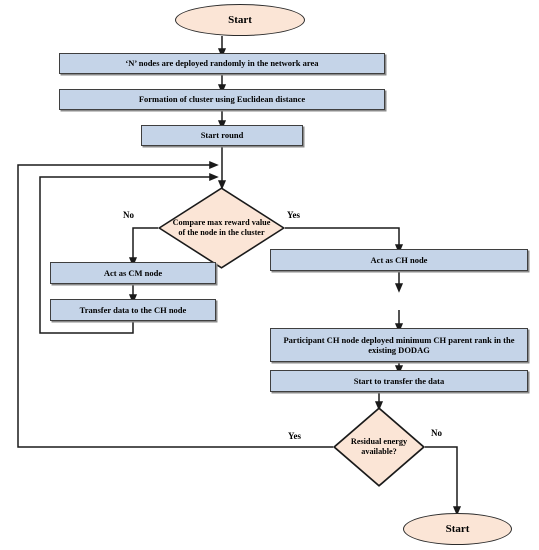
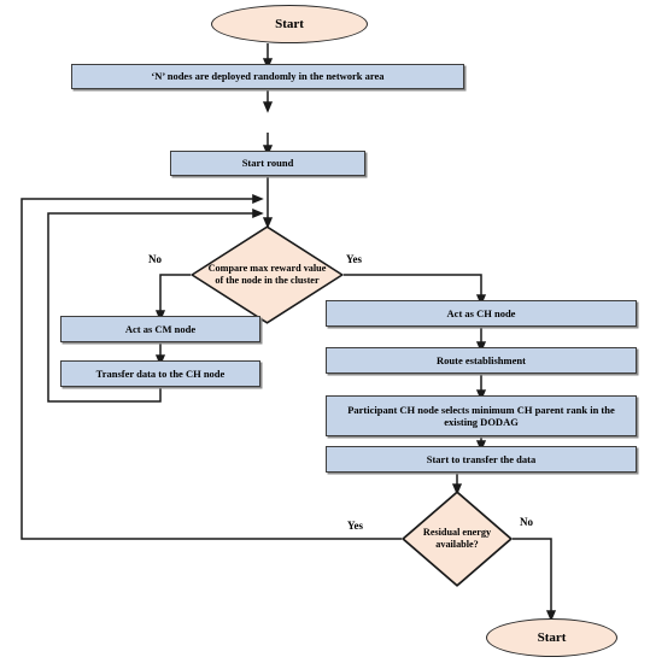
  Start
  ‘N’ nodes are deployed randomly in the network area
- Formation of cluster using Euclidean distance
  Start round
  Compare max reward value of the node in the cluster
  No
  Yes
  Act as CM node
  Transfer data to the CH node
  Act as CH node
+ Route establishment
- Participant CH node deployed minimum CH parent rank in the existing DODAG
+ Participant CH node selects minimum CH parent rank in the existing DODAG
  Start to transfer the data
  Residual energy available?
  Yes
  No
  Start
